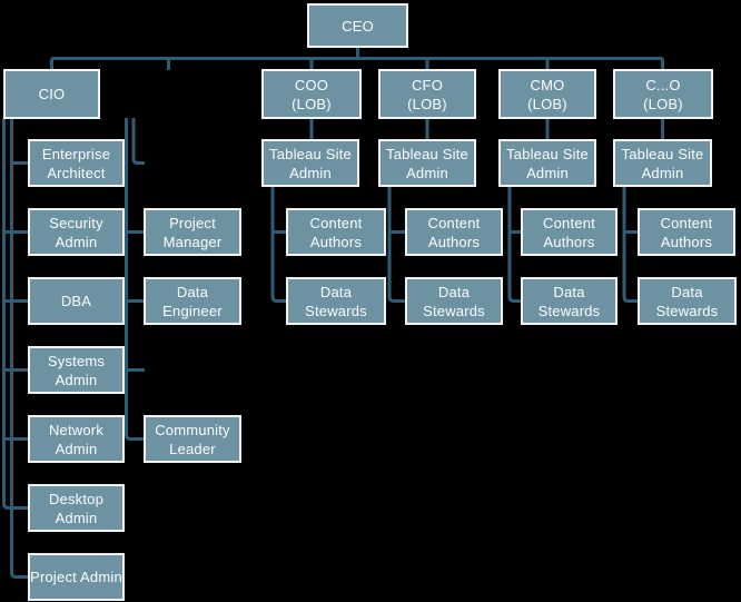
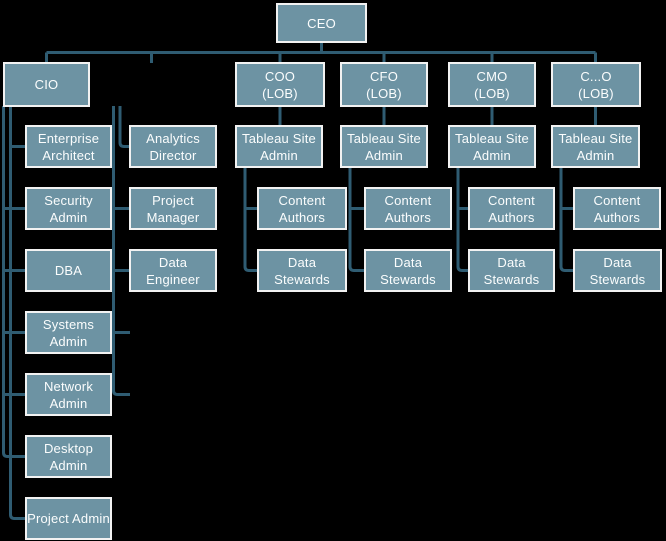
  CEO
  CIO
  COO
  (LOB)
  CFO
  (LOB)
  CMO
  (LOB)
  C...O
  (LOB)
  Enterprise
  Architect
  Security
  Admin
  DBA
  Systems
  Admin
  Network
  Admin
  Desktop
  Admin
  Project Admin
+ Analytics
+ Director
  Project
  Manager
  Data Engineer
- Community
- Leader
  Tableau Site
  Admin
  Content
  Authors
  Data Stewards
  Tableau Site
  Admin
  Content
  Authors
  Data Stewards
  Tableau Site
  Admin
  Content
  Authors
  Data Stewards
  Tableau Site
  Admin
  Content
  Authors
  Data Stewards
